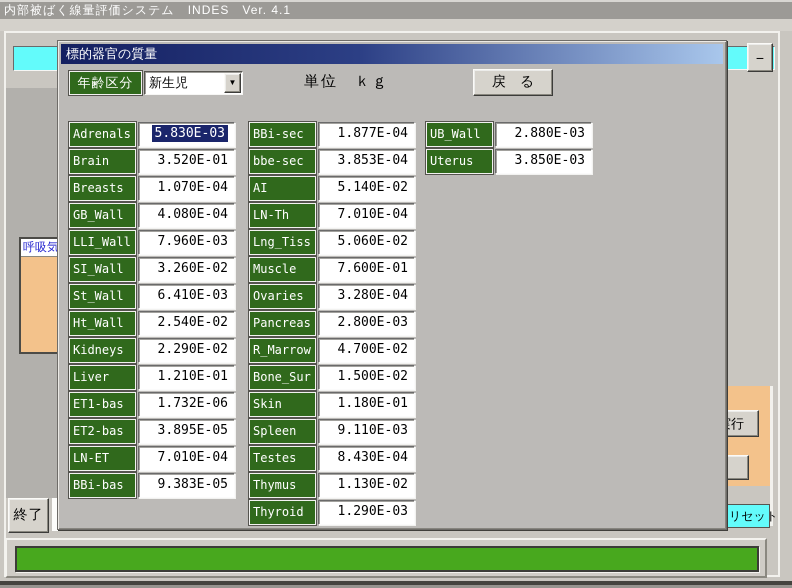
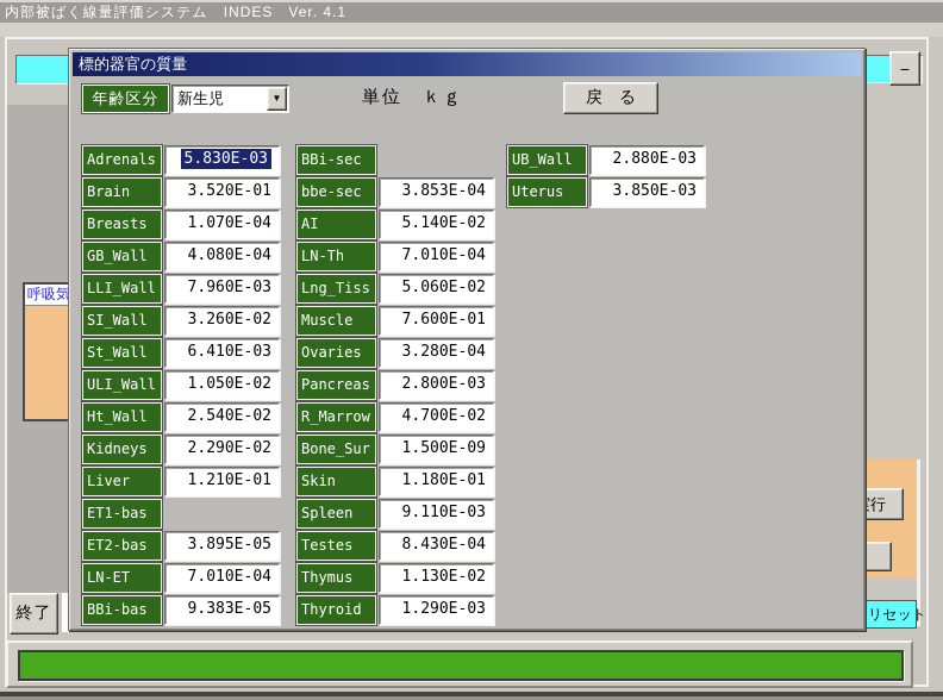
  内部被ばく線量評価システム INDES Ver. 4.1
  −
  呼吸気
  リセット
  終了
  標的器官の質量
  年齢区分
  新生児
  ▼
  単位 ｋｇ
  戻 る
  Adrenals
  5.830E-03
  Brain
  3.520E-01
  Breasts
  1.070E-04
  GB_Wall
  4.080E-04
  LLI_Wall
  7.960E-03
  SI_Wall
  3.260E-02
  St_Wall
  6.410E-03
+ ULI_Wall
+ 1.050E-02
  Ht_Wall
  2.540E-02
  Kidneys
  2.290E-02
  Liver
  1.210E-01
  ET1-bas
- 1.732E-06
  ET2-bas
  3.895E-05
  LN-ET
  7.010E-04
  BBi-bas
  9.383E-05
  BBi-sec
- 1.877E-04
  bbe-sec
  3.853E-04
  AI
  5.140E-02
  LN-Th
  7.010E-04
  Lng_Tiss
  5.060E-02
  Muscle
  7.600E-01
  Ovaries
  3.280E-04
  Pancreas
  2.800E-03
  R_Marrow
  4.700E-02
  Bone_Sur
- 1.500E-02
+ 1.500E-09
  Skin
  1.180E-01
  Spleen
  9.110E-03
  Testes
  8.430E-04
  Thymus
  1.130E-02
  Thyroid
  1.290E-03
  UB_Wall
  2.880E-03
  Uterus
  3.850E-03
